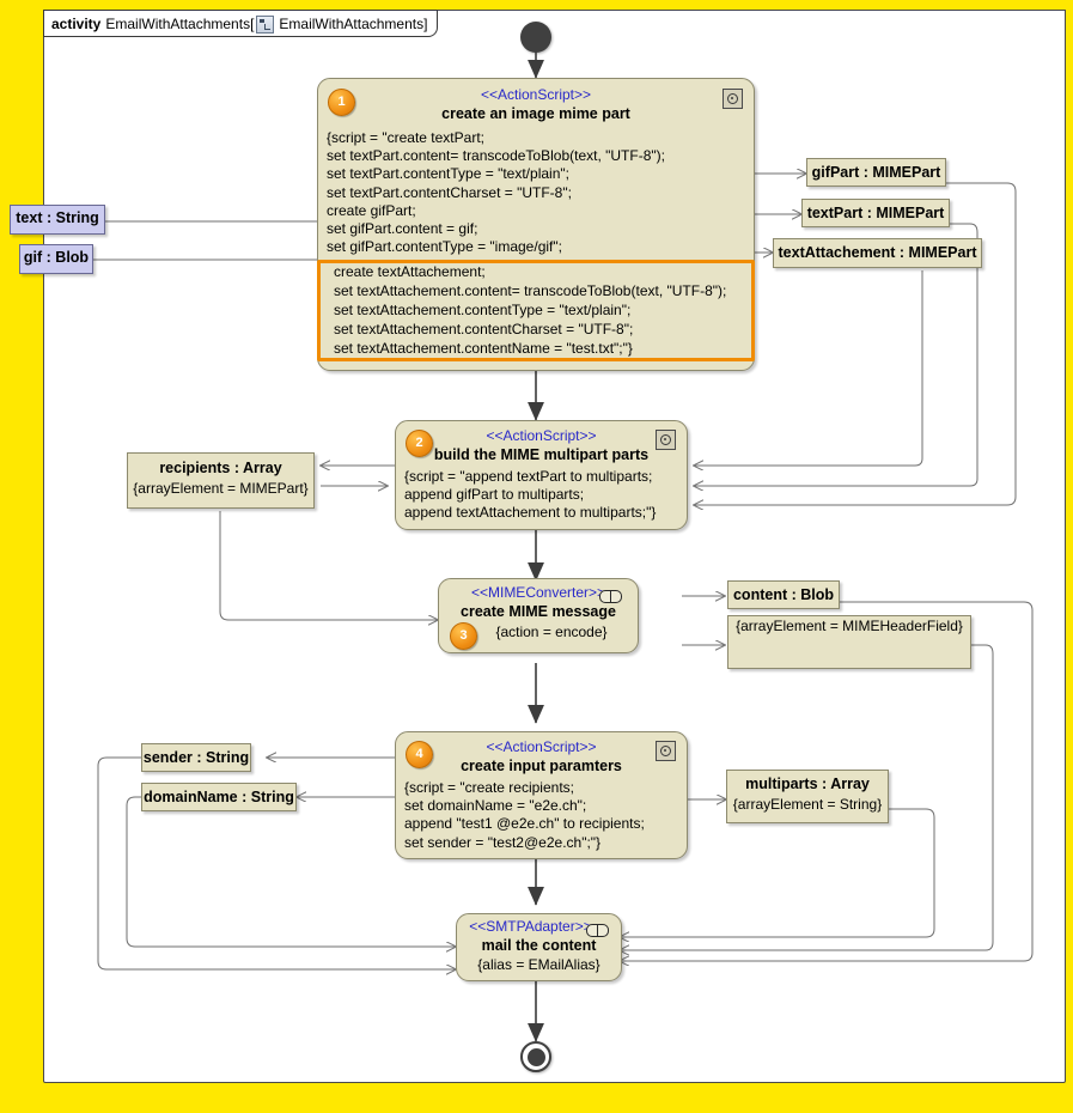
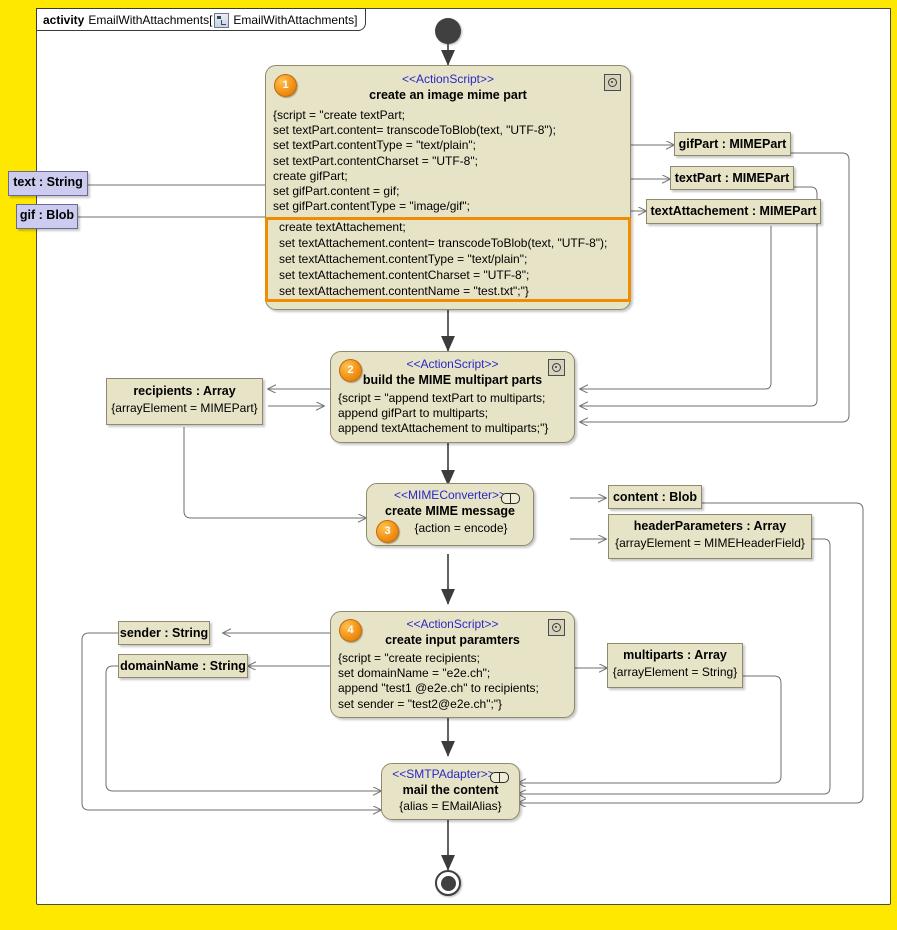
  activity
  EmailWithAttachments
  [
  EmailWithAttachments
  ]
  1
  <<ActionScript>>
  create an image mime part
  {script = "create textPart;
  set textPart.content= transcodeToBlob(text, "UTF-8");
  set textPart.contentType = "text/plain";
  set textPart.contentCharset = "UTF-8";
  create gifPart;
  set gifPart.content = gif;
  set gifPart.contentType = "image/gif";
  create textAttachement;
  set textAttachement.content= transcodeToBlob(text, "UTF-8");
  set textAttachement.contentType = "text/plain";
  set textAttachement.contentCharset = "UTF-8";
  set textAttachement.contentName = "test.txt";"}
  text : String
  gif : Blob
  gifPart : MIMEPart
  textPart : MIMEPart
  textAttachement : MIMEPart
  2
  <<ActionScript>>
  build the MIME multipart parts
  {script = "append textPart to multiparts;
  append gifPart to multiparts;
  append textAttachement to multiparts;"}
  recipients : Array
  {arrayElement = MIMEPart}
  3
  <<MIMEConverter>
  create MIME message
  {action = encode}
  content : Blob
+ headerParameters : Array
  {arrayElement = MIMEHeaderField}
  4
  <<ActionScript>>
  create input paramters
  {script = "create recipients;
  set domainName = "e2e.ch";
  append "test1 @e2e.ch" to recipients;
  set sender = "test2@e2e.ch";"}
  sender : String
  domainName : String
  multiparts : Array
  {arrayElement = String}
  <<SMTPAdapter>
  mail the content
  {alias = EMailAlias}
